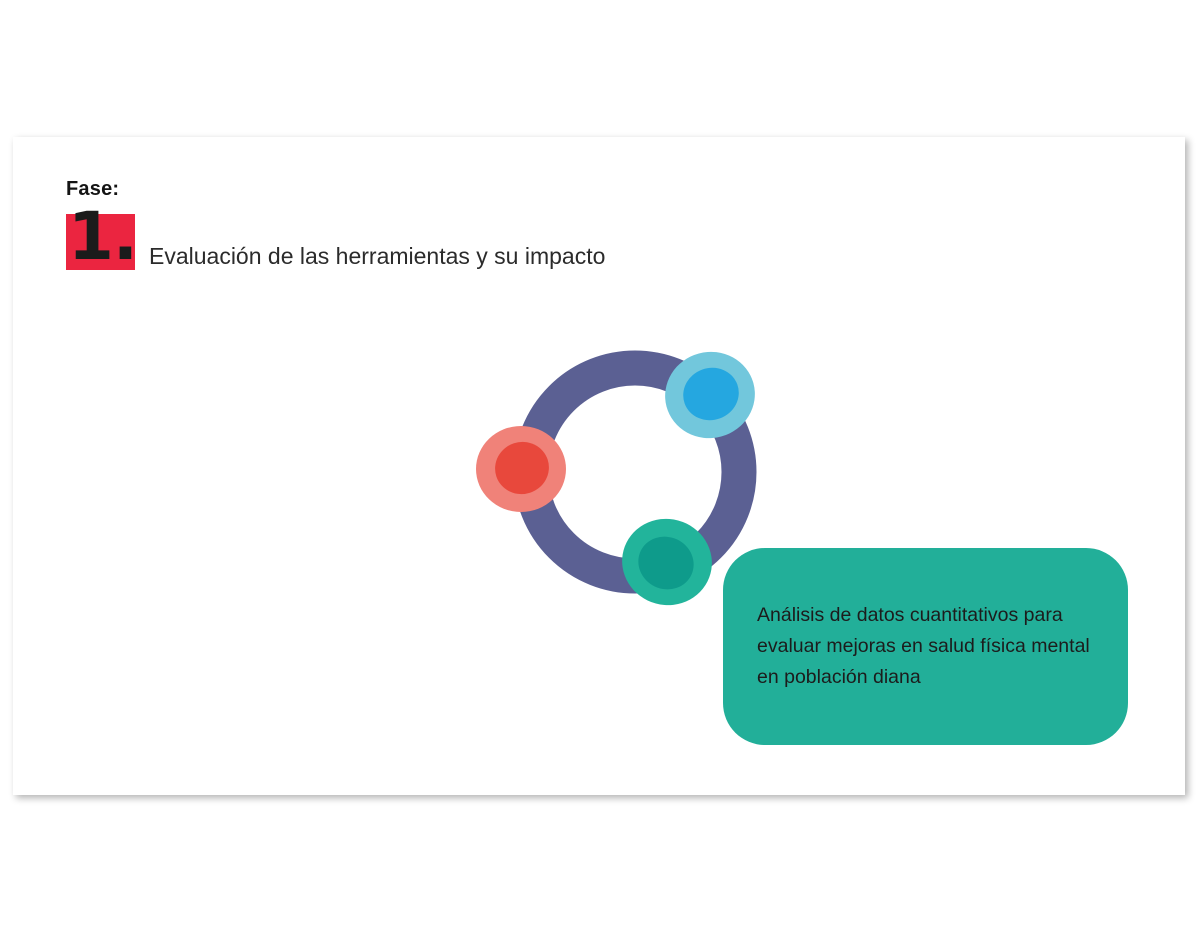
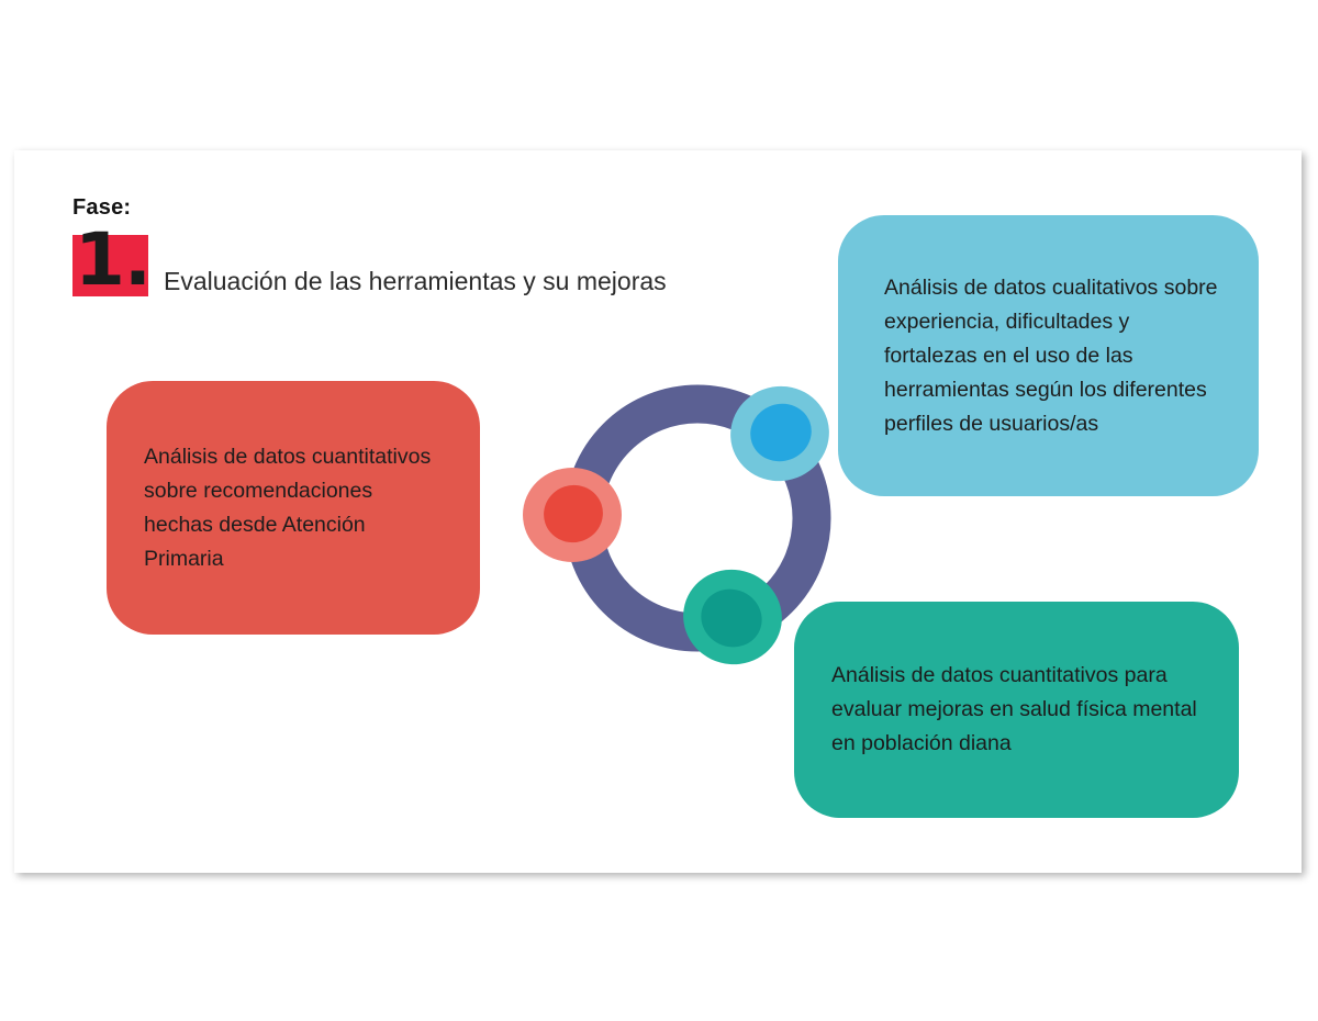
  Fase:
  1.
- Evaluación de las herramientas y su impacto
+ Evaluación de las herramientas y su mejoras
+ Análisis de datos cuantitativos sobre recomendaciones hechas desde Atención Primaria
+ Análisis de datos cualitativos sobre experiencia, dificultades y fortalezas en el uso de las herramientas según los diferentes perfiles de usuarios/as
  Análisis de datos cuantitativos para evaluar mejoras en salud física mental en población diana
